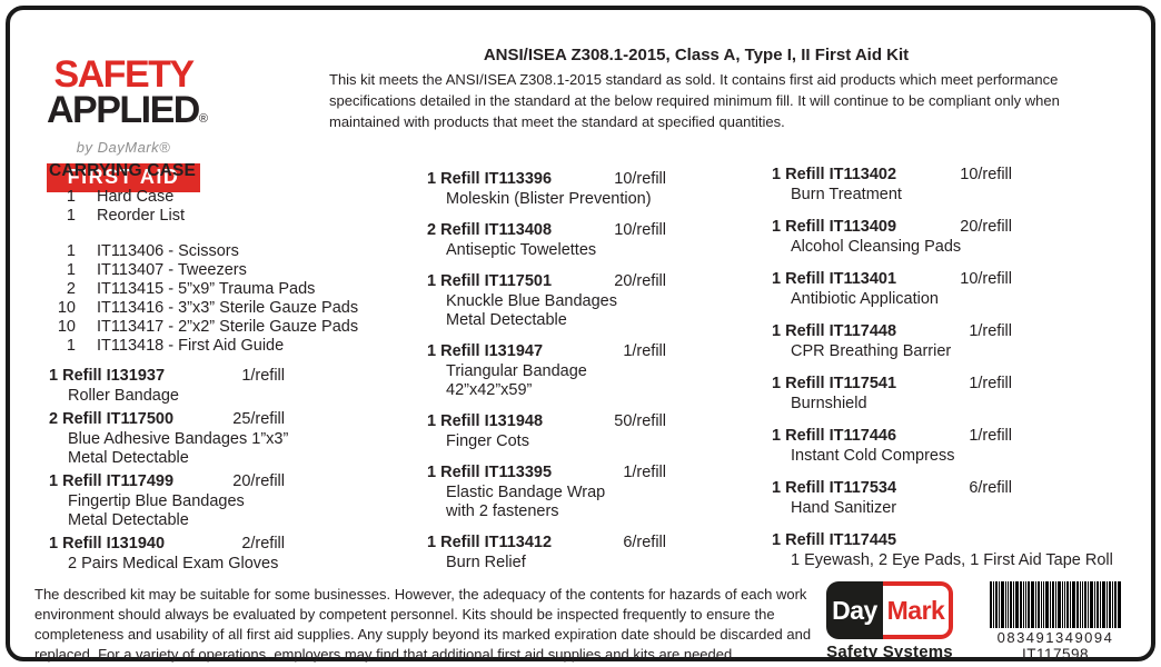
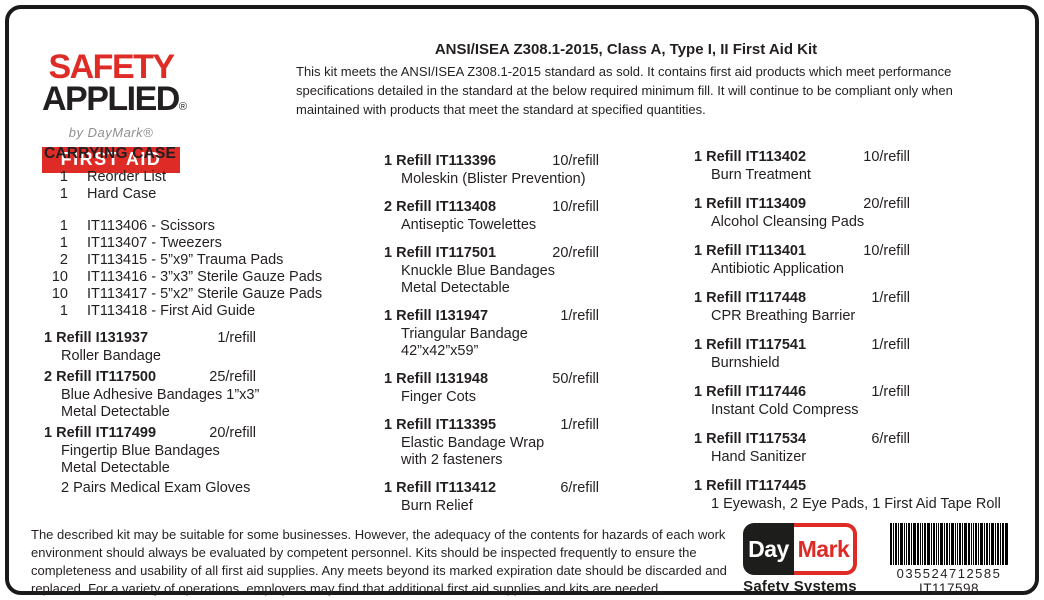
  SAFETY
  APPLIED®
  by DayMark®
  FIRST AID
  ANSI/ISEA Z308.1-2015, Class A, Type I, II First Aid Kit
  This kit meets the ANSI/ISEA Z308.1-2015 standard as sold. It contains first aid products which meet performance specifications detailed in the standard at the below required minimum fill. It will continue to be compliant only when maintained with products that meet the standard at specified quantities.
  CARRYING CASE
  1
- Hard Case
+ Reorder List
  1
- Reorder List
+ Hard Case
  1
  IT113406 - Scissors
  1
  IT113407 - Tweezers
  2
  IT113415 - 5”x9” Trauma Pads
  10
  IT113416 - 3”x3” Sterile Gauze Pads
  10
- IT113417 - 2”x2” Sterile Gauze Pads
+ IT113417 - 5”x2” Sterile Gauze Pads
  1
  IT113418 - First Aid Guide
  1 Refill I131937
  1/refill
  Roller Bandage
  2 Refill IT117500
  25/refill
  Blue Adhesive Bandages 1”x3”
  Metal Detectable
  1 Refill IT117499
  20/refill
  Fingertip Blue Bandages
  Metal Detectable
- 1 Refill I131940
- 2/refill
  2 Pairs Medical Exam Gloves
  1 Refill IT113396
  10/refill
  Moleskin (Blister Prevention)
  2 Refill IT113408
  10/refill
  Antiseptic Towelettes
  1 Refill IT117501
  20/refill
  Knuckle Blue Bandages
  Metal Detectable
  1 Refill I131947
  1/refill
  Triangular Bandage
  42”x42”x59”
  1 Refill I131948
  50/refill
  Finger Cots
  1 Refill IT113395
  1/refill
  Elastic Bandage Wrap
  with 2 fasteners
  1 Refill IT113412
  6/refill
  Burn Relief
  1 Refill IT113402
  10/refill
  Burn Treatment
  1 Refill IT113409
  20/refill
  Alcohol Cleansing Pads
  1 Refill IT113401
  10/refill
  Antibiotic Application
  1 Refill IT117448
  1/refill
  CPR Breathing Barrier
  1 Refill IT117541
  1/refill
  Burnshield
  1 Refill IT117446
  1/refill
  Instant Cold Compress
  1 Refill IT117534
  6/refill
  Hand Sanitizer
  1 Refill IT117445
  1 Eyewash, 2 Eye Pads, 1 First Aid Tape Roll
- The described kit may be suitable for some businesses. However, the adequacy of the contents for hazards of each work environment should always be evaluated by competent personnel. Kits should be inspected frequently to ensure the completeness and usability of all first aid supplies. Any supply beyond its marked expiration date should be discarded and replaced. For a variety of operations, employers may find that additional first aid supplies and kits are needed.
+ The described kit may be suitable for some businesses. However, the adequacy of the contents for hazards of each work environment should always be evaluated by competent personnel. Kits should be inspected frequently to ensure the completeness and usability of all first aid supplies. Any meets beyond its marked expiration date should be discarded and replaced. For a variety of operations, employers may find that additional first aid supplies and kits are needed.
  Day
  Mark
  Safety Systems
- 083491349094
+ 035524712585
  IT117598
